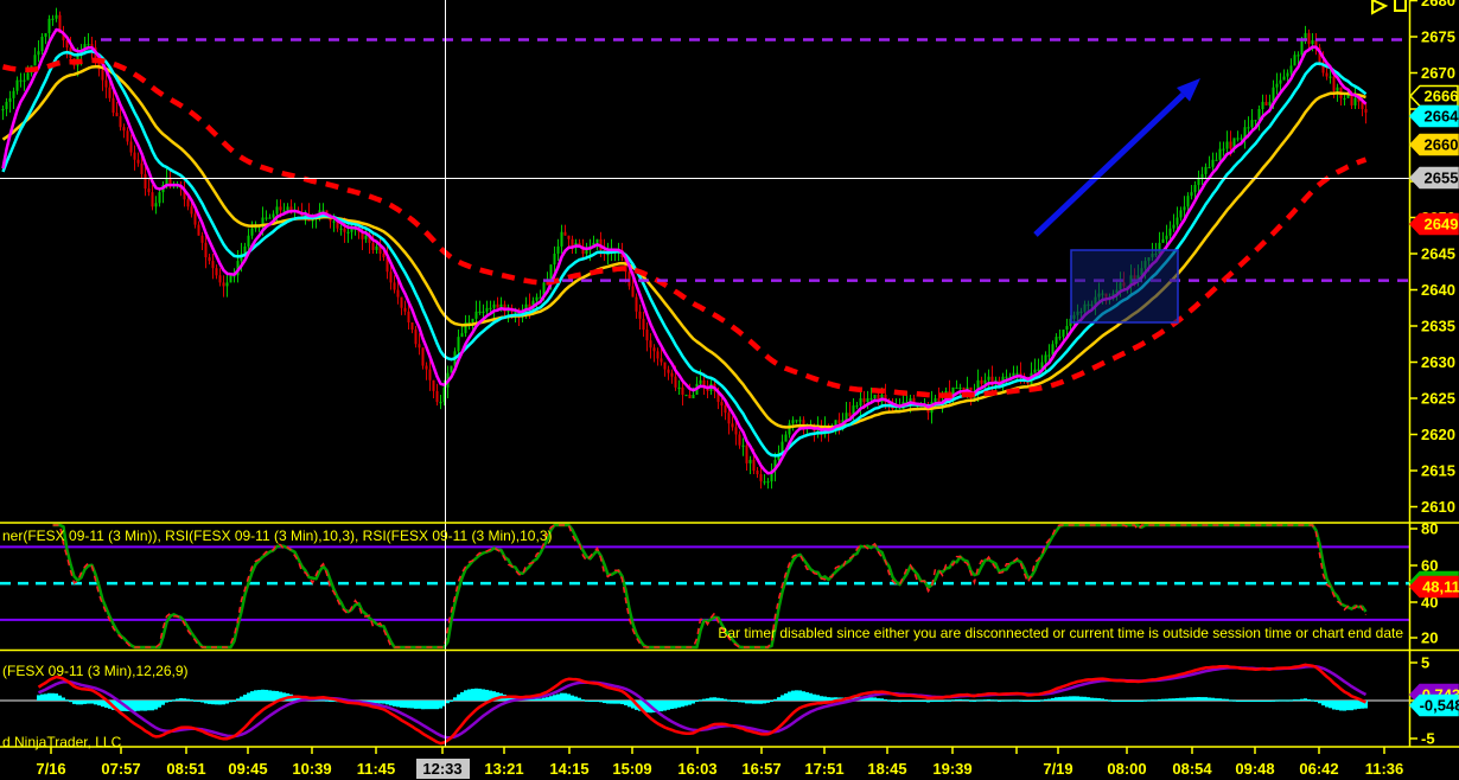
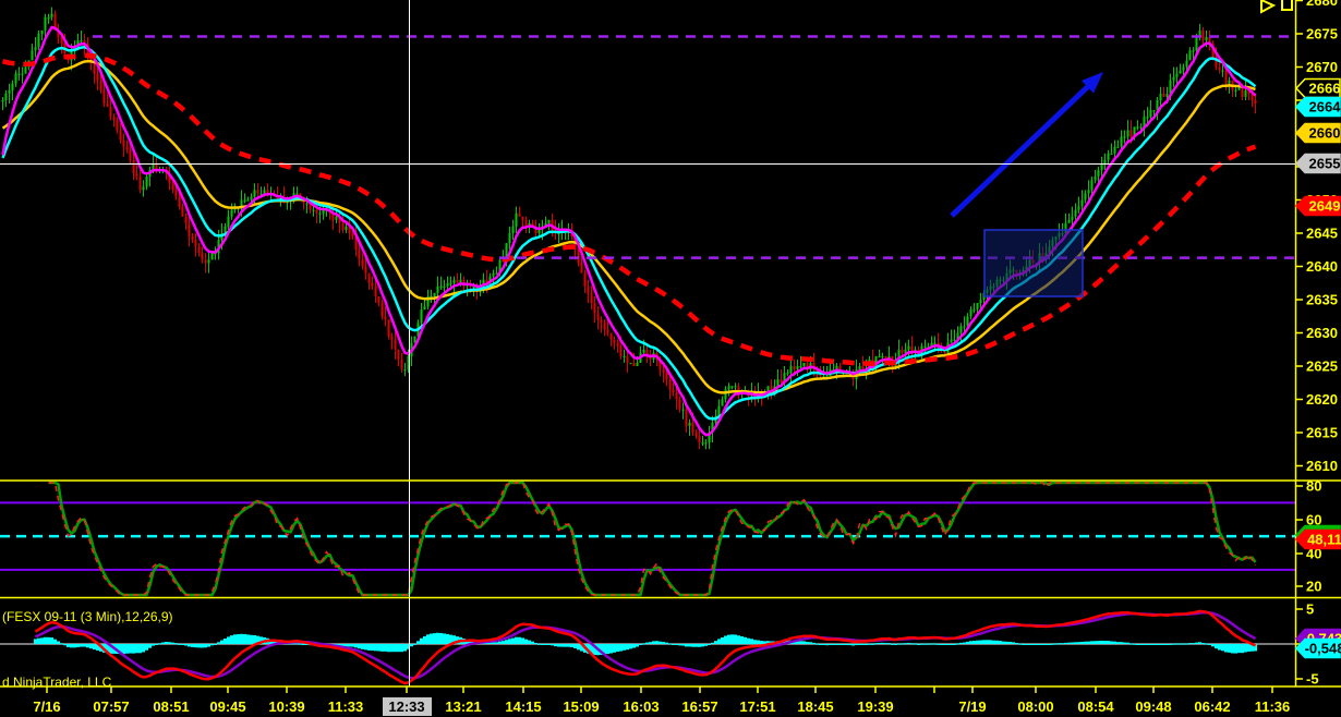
- ner(FESX 09-11 (3 Min)), RSI(FESX 09-11 (3 Min),10,3), RSI(FESX 09-11 (3 Min),10,3)
- Bar timer disabled since either you are disconnected or current time is outside session time or chart end date
  (FESX 09-11 (3 Min),12,26,9)
  d NinjaTrader, LLC
  2680
  2675
  2670
  2645
  2640
  2635
  2630
  2625
  2620
  2615
  2610
  80
  60
  40
  20
  5
  -5
  7/16
  07:57
  08:51
  09:45
  10:39
- 11:45
+ 11:33
  12:33
  13:21
  14:15
  15:09
  16:03
  16:57
  17:51
  18:45
  19:39
  7/19
  08:00
  08:54
  09:48
  06:42
  11:36
  2666
  2664
  2660
  2655
  2649
  48,11
  -0,54
